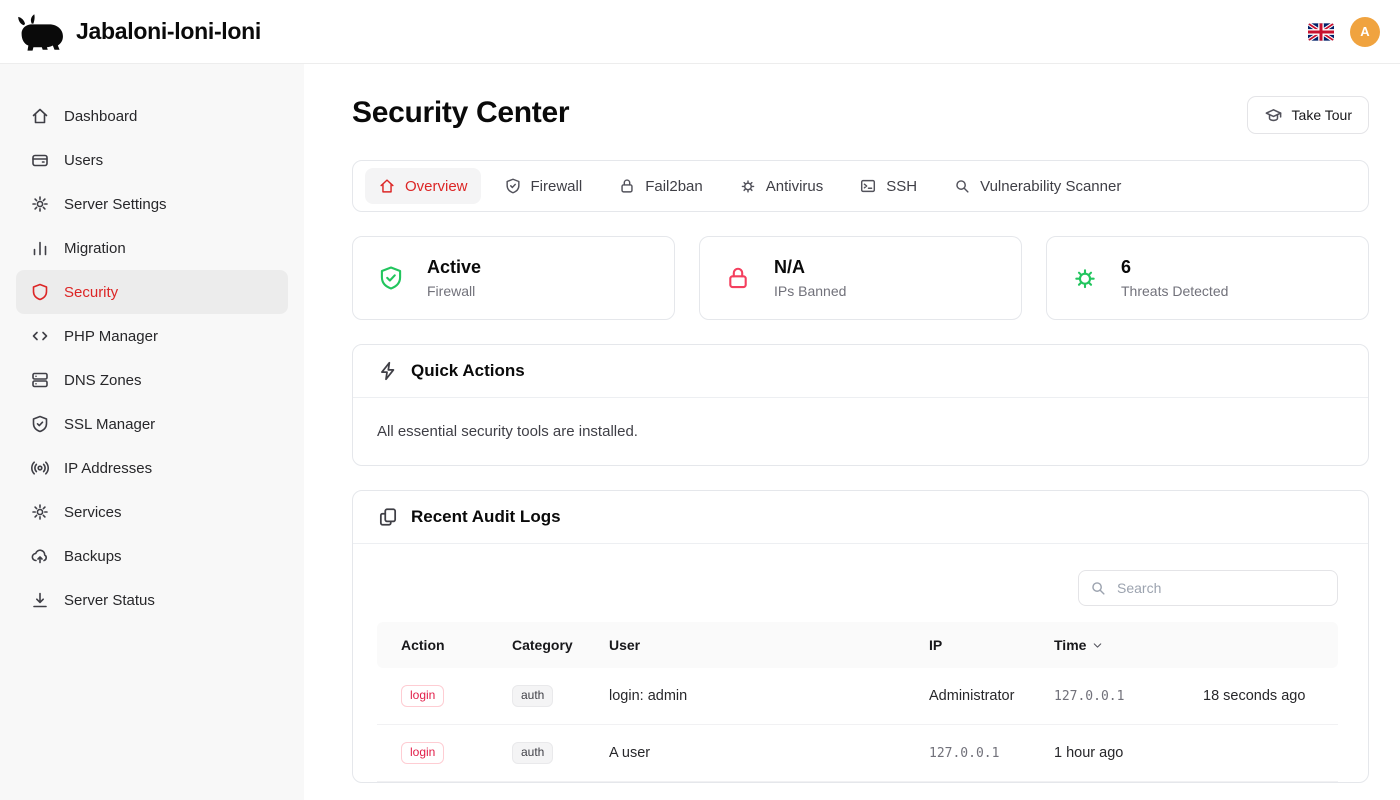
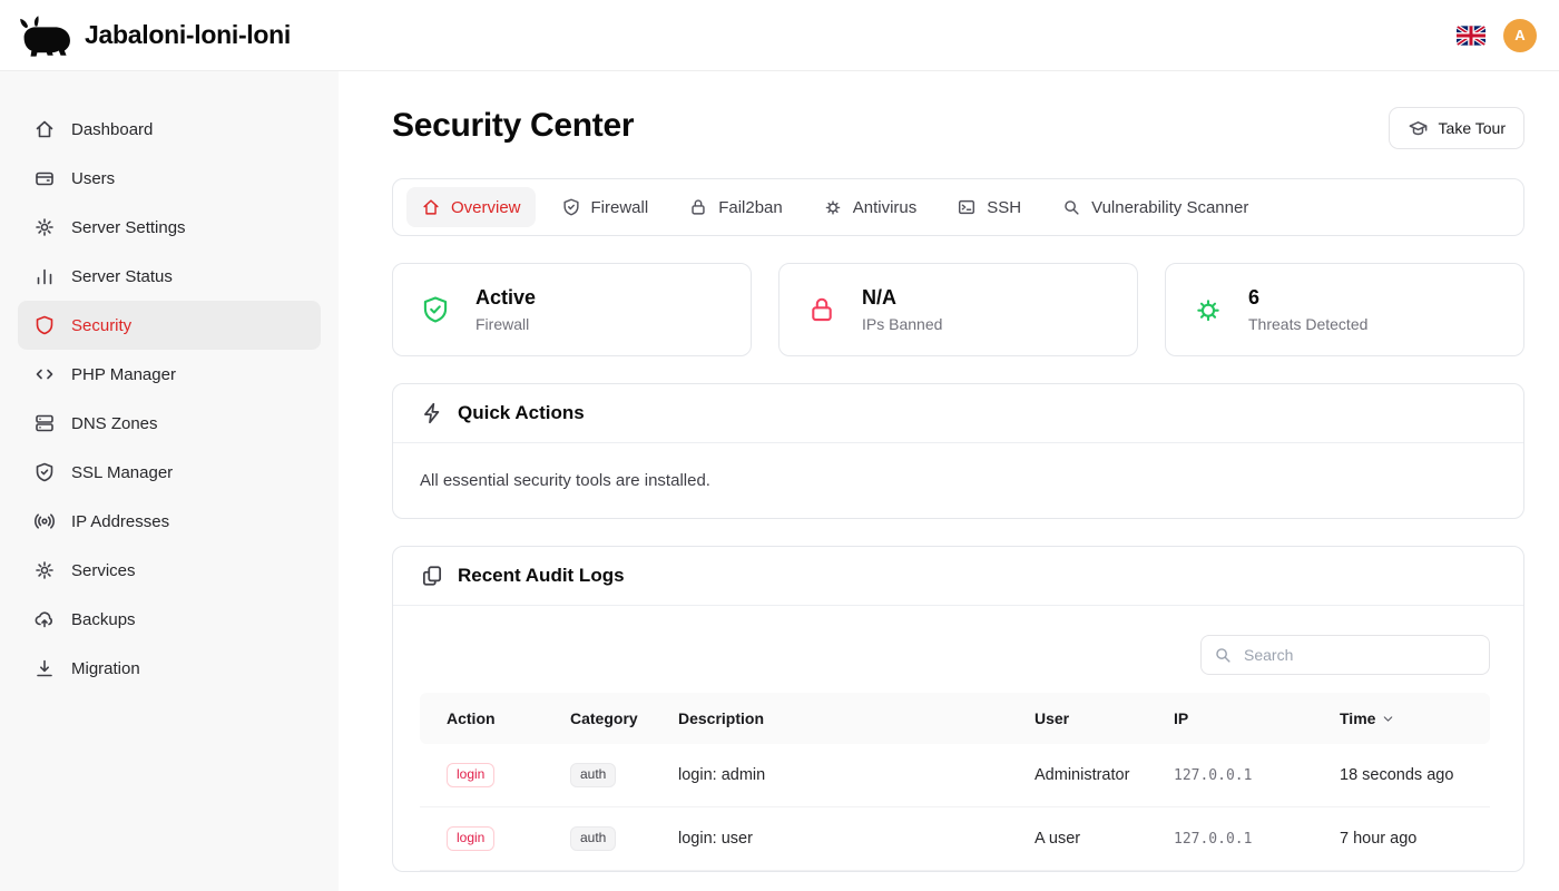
  Jabaloni-loni-loni
  A
  Dashboard
  Users
  Server Settings
- Migration
+ Server Status
  Security
  PHP Manager
  DNS Zones
  SSL Manager
  IP Addresses
  Services
  Backups
- Server Status
+ Migration
  Security Center
  Take Tour
  Overview
  Firewall
  Fail2ban
  Antivirus
  SSH
  Vulnerability Scanner
  Active
  Firewall
  N/A
  IPs Banned
  6
  Threats Detected
  Quick Actions
  All essential security tools are installed.
  Recent Audit Logs
  Search
  Action
  Category
+ Description
  User
  IP
  Time
  login
  auth
  login: admin
  Administrator
  127.0.0.1
  18 seconds ago
  login
  auth
+ login: user
  A user
  127.0.0.1
- 1 hour ago
+ 7 hour ago
